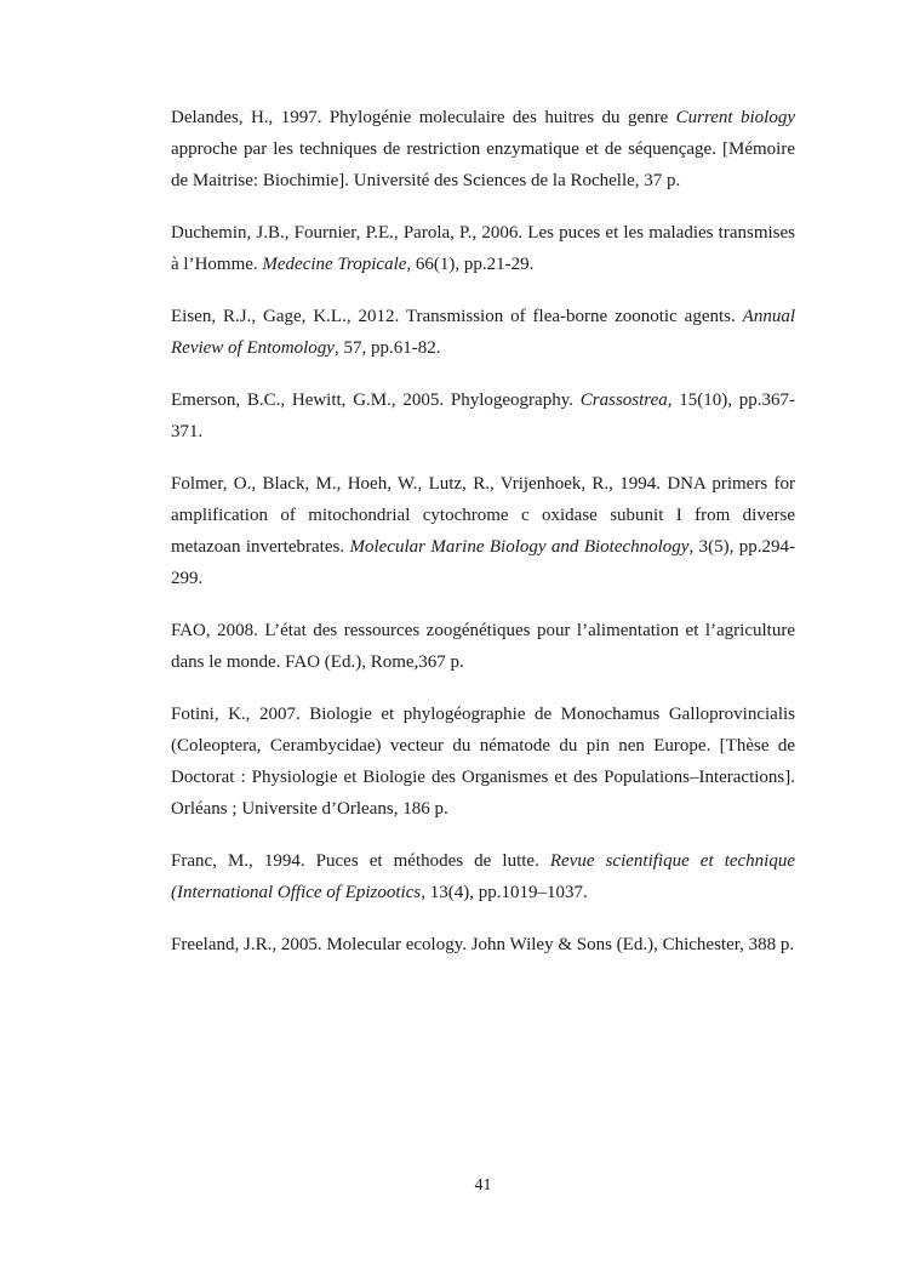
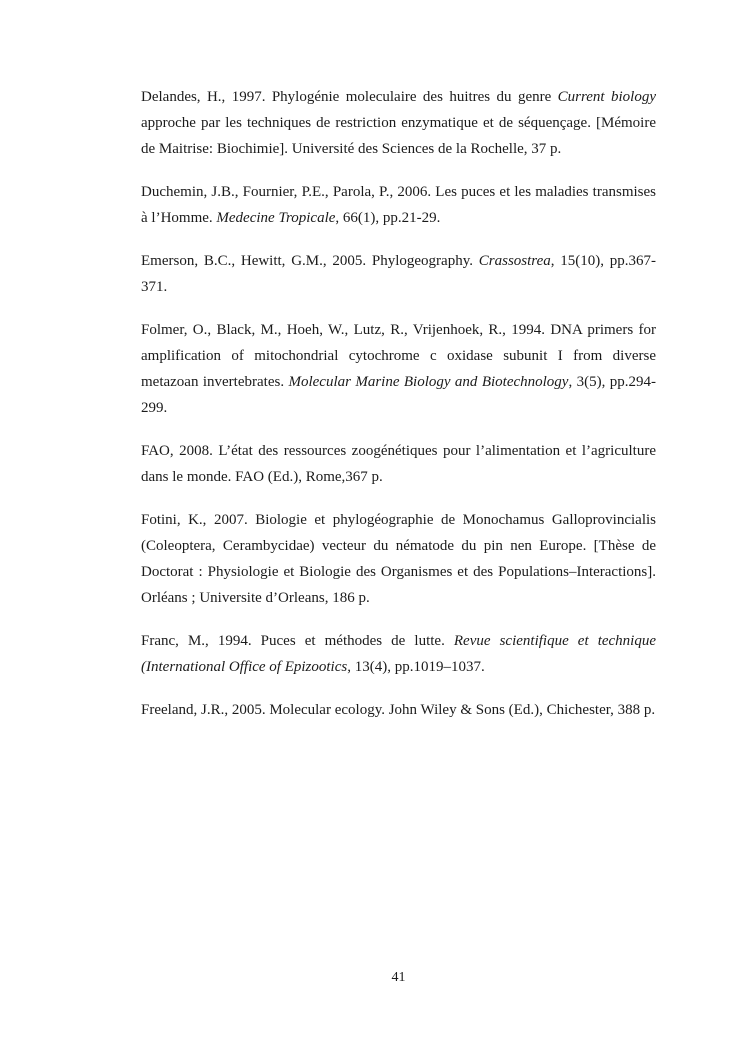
  Delandes, H., 1997. Phylogénie moleculaire des huitres du genre Current biology approche par les techniques de restriction enzymatique et de séquençage. [Mémoire de Maitrise: Biochimie]. Université des Sciences de la Rochelle, 37 p.
  Duchemin, J.B., Fournier, P.E., Parola, P., 2006. Les puces et les maladies transmises à l’Homme. Medecine Tropicale, 66(1), pp.21-29.
- Eisen, R.J., Gage, K.L., 2012. Transmission of flea-borne zoonotic agents. Annual Review of Entomology, 57, pp.61-82.
  Emerson, B.C., Hewitt, G.M., 2005. Phylogeography. Crassostrea, 15(10), pp.367-371.
  Folmer, O., Black, M., Hoeh, W., Lutz, R., Vrijenhoek, R., 1994. DNA primers for amplification of mitochondrial cytochrome c oxidase subunit I from diverse metazoan invertebrates. Molecular Marine Biology and Biotechnology, 3(5), pp.294-299.
  FAO, 2008. L’état des ressources zoogénétiques pour l’alimentation et l’agriculture dans le monde. FAO (Ed.), Rome,367 p.
  Fotini, K., 2007. Biologie et phylogéographie de Monochamus Galloprovincialis (Coleoptera, Cerambycidae) vecteur du nématode du pin nen Europe. [Thèse de Doctorat : Physiologie et Biologie des Organismes et des Populations–Interactions]. Orléans ; Universite d’Orleans, 186 p.
  Franc, M., 1994. Puces et méthodes de lutte. Revue scientifique et technique (International Office of Epizootics, 13(4), pp.1019–1037.
  Freeland, J.R., 2005. Molecular ecology. John Wiley & Sons (Ed.), Chichester, 388 p.
  41
